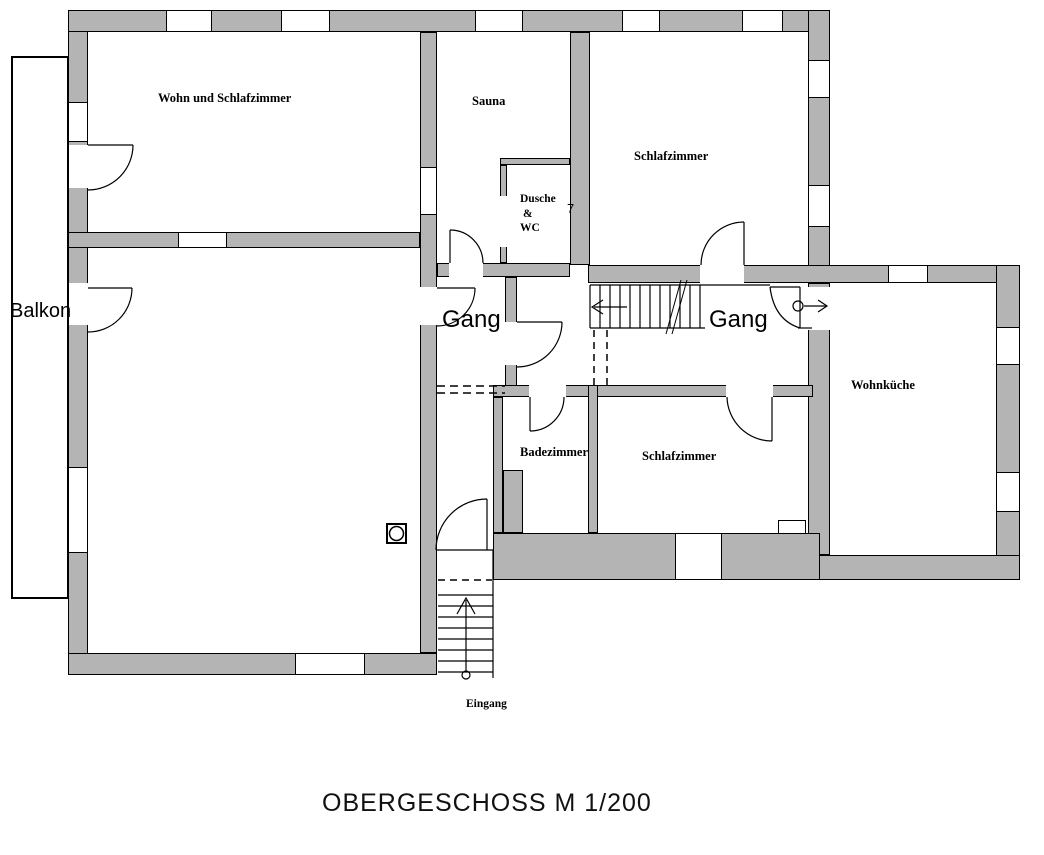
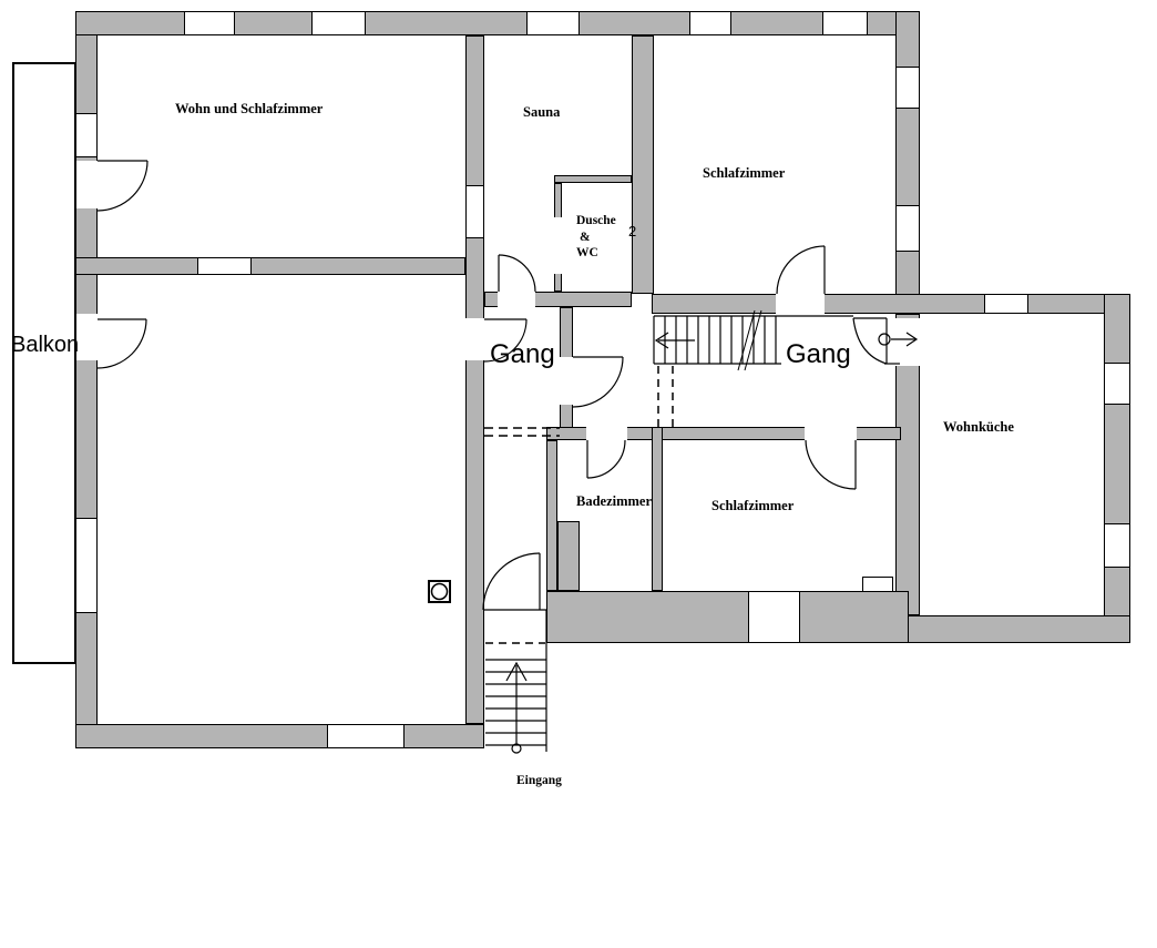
  Wohn und Schlafzimmer
  Sauna
  Dusche
  &
  WC
- 7
+ 2
  Schlafzimmer
  Gang
  Gang
  Balkon
  Wohnküche
  Badezimmer
  Schlafzimmer
  Eingang
- OBERGESCHOSS M 1/200
